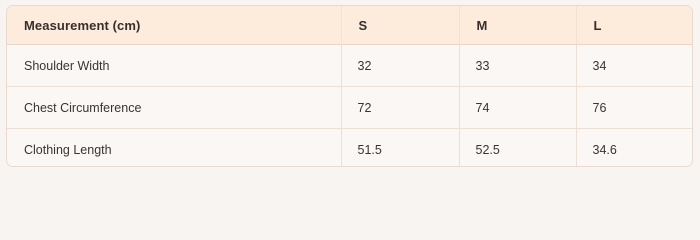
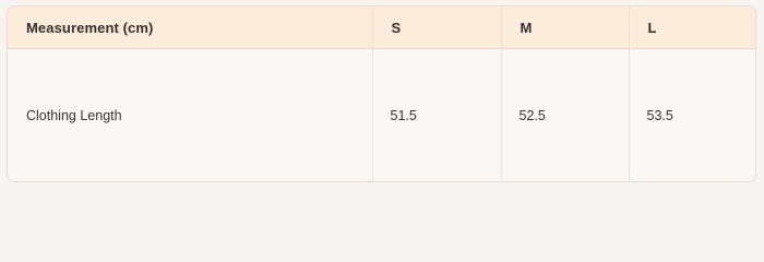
  Measurement (cm)	S	M	L
- Shoulder Width	32	33	34
- Chest Circumference	72	74	76
- Clothing Length	51.5	52.5	34.6
+ Clothing Length	51.5	52.5	53.5
